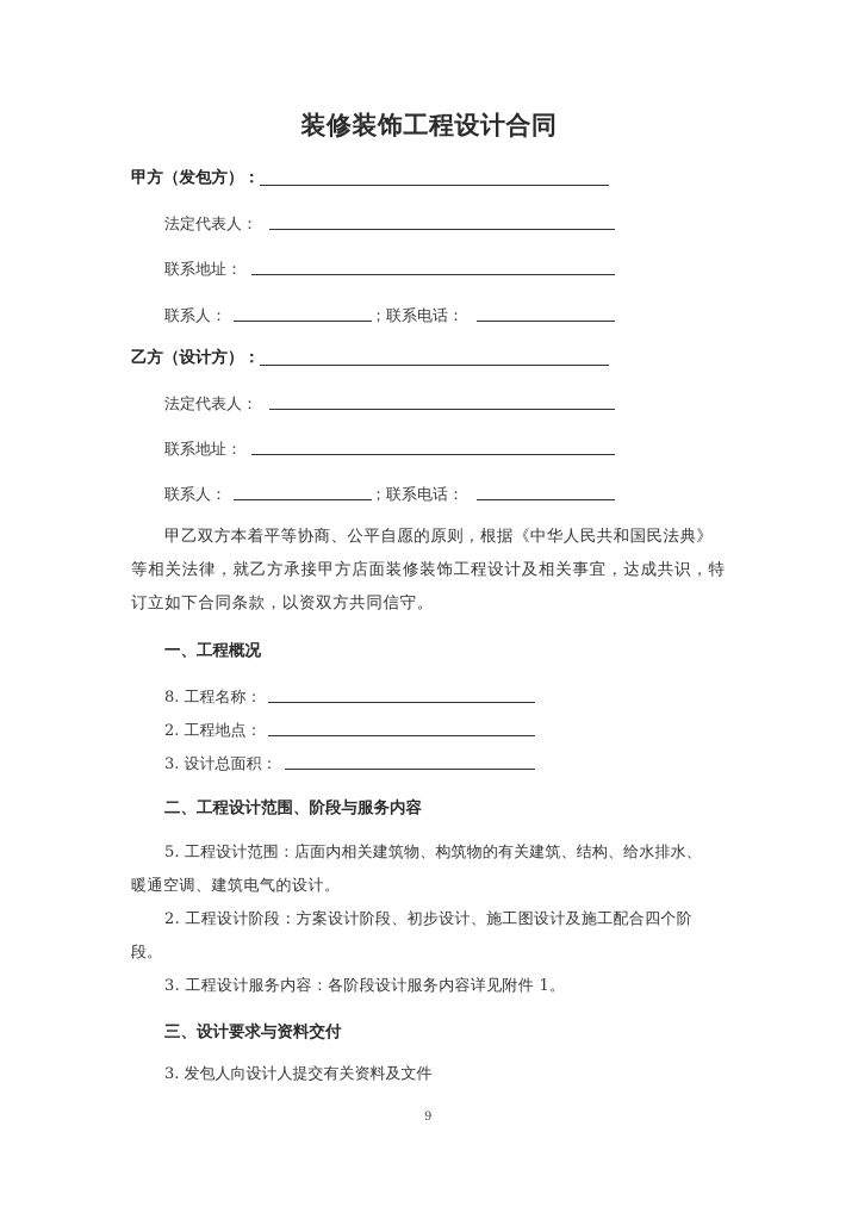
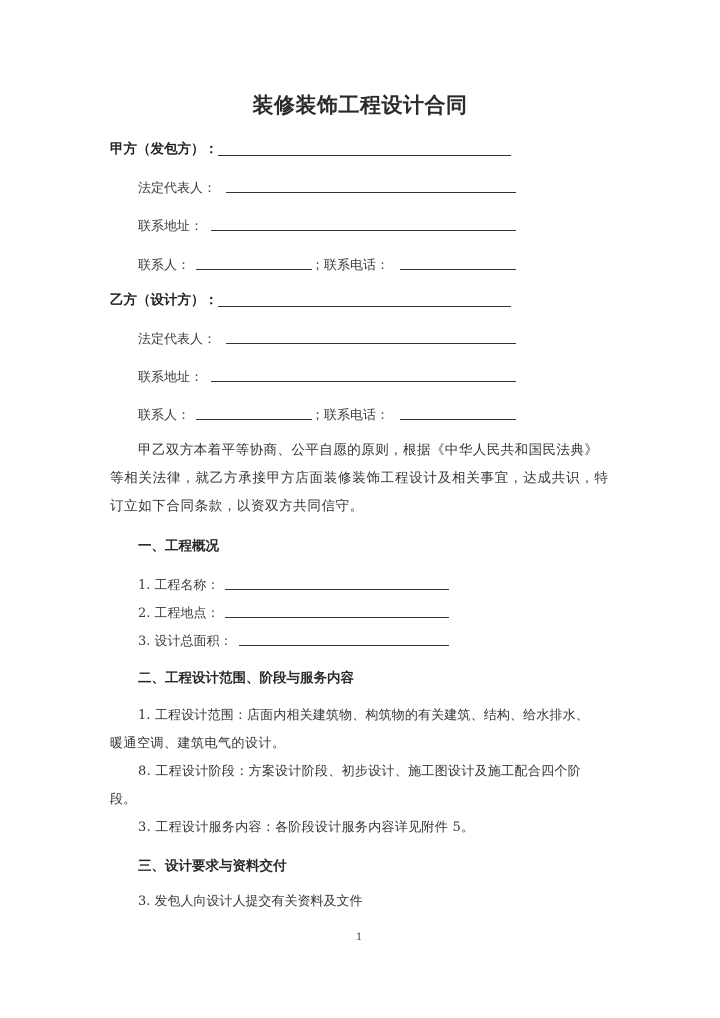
  装修装饰工程设计合同
  甲方（发包方）：
  法定代表人：
  联系地址：
  联系人：
  ；联系电话：
  乙方（设计方）：
  法定代表人：
  联系地址：
  联系人：
  ；联系电话：
  甲乙双方本着平等协商、公平自愿的原则，根据《中华人民共和国民法典》
  等相关法律，就乙方承接甲方店面装修装饰工程设计及相关事宜，达成共识，特
  订立如下合同条款，以资双方共同信守。
  一、工程概况
- 8. 工程名称：
+ 1. 工程名称：
  2. 工程地点：
  3. 设计总面积：
  二、工程设计范围、阶段与服务内容
- 5. 工程设计范围：店面内相关建筑物、构筑物的有关建筑、结构、给水排水、
+ 1. 工程设计范围：店面内相关建筑物、构筑物的有关建筑、结构、给水排水、
  暖通空调、建筑电气的设计。
- 2. 工程设计阶段：方案设计阶段、初步设计、施工图设计及施工配合四个阶
+ 8. 工程设计阶段：方案设计阶段、初步设计、施工图设计及施工配合四个阶
  段。
- 3. 工程设计服务内容：各阶段设计服务内容详见附件 1。
+ 3. 工程设计服务内容：各阶段设计服务内容详见附件 5。
  三、设计要求与资料交付
  3. 发包人向设计人提交有关资料及文件
- 9
+ 1
